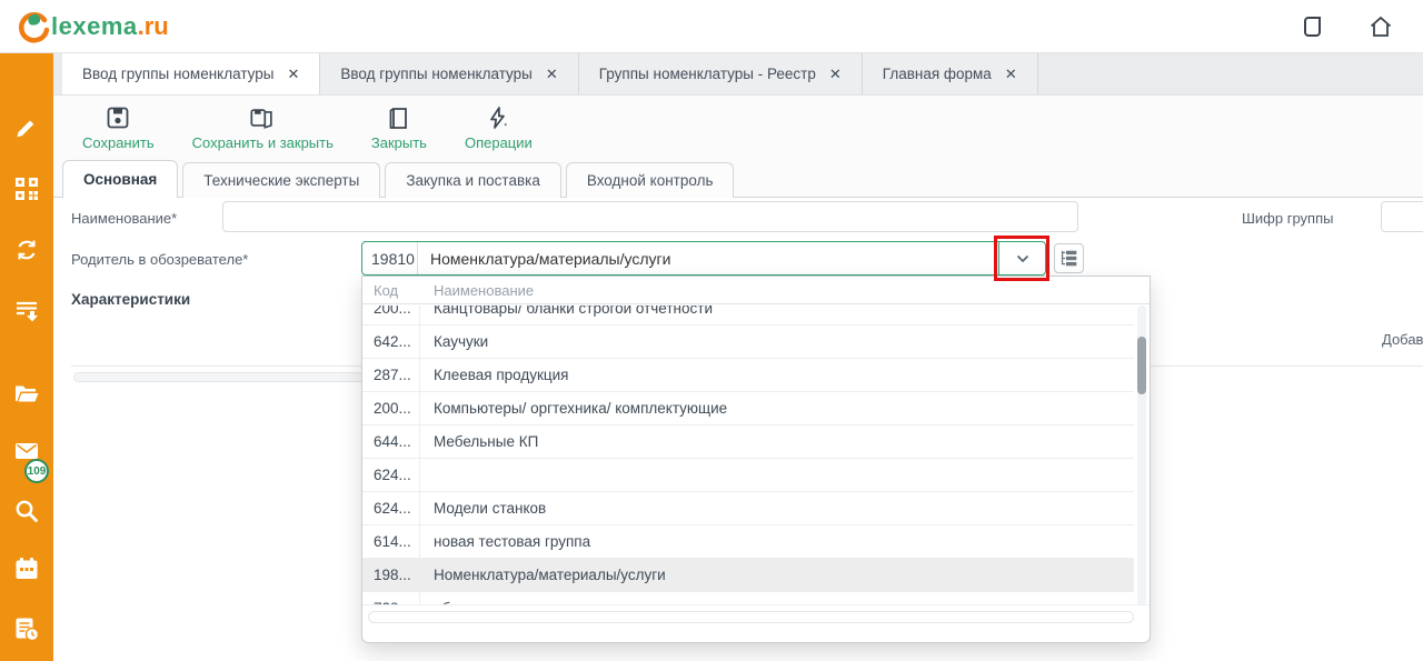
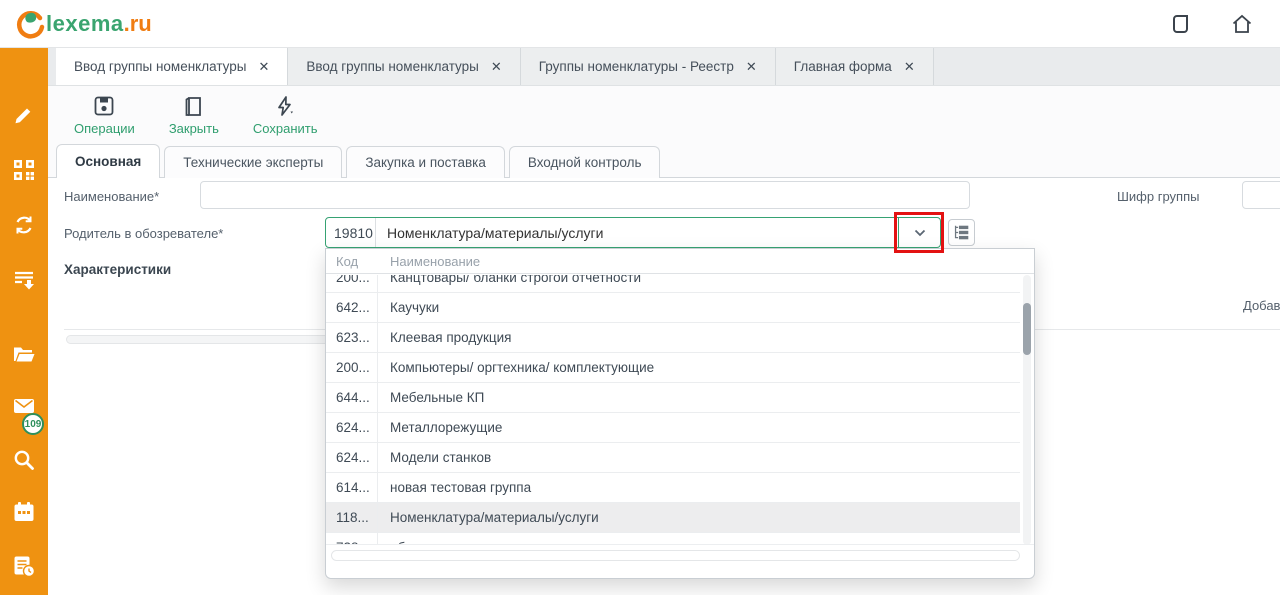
  lexema
  .ru
  109
  Ввод группы номенклатуры
  ✕
  Ввод группы номенклатуры
  ✕
  Группы номенклатуры - Реестр
  ✕
  Главная форма
  ✕
- Сохранить
+ Операции
- Сохранить и закрыть
  Закрыть
- Операции
+ Сохранить
  Основная
  Технические эксперты
  Закупка и поставка
  Входной контроль
  Наименование*
  Шифр группы
  Родитель в обозревателе*
  19810
  Номенклатура/материалы/услуги
  Характеристики
  Добав
  Код
  Наименование
  200...
  Канцтовары/ бланки строгой отчетности
  642...
  Каучуки
- 287...
+ 623...
  Клеевая продукция
  200...
  Компьютеры/ оргтехника/ комплектующие
  644...
  Мебельные КП
  624...
+ Металлорежущие
  624...
  Модели станков
  614...
  новая тестовая группа
- 198...
+ 118...
  Номенклатура/материалы/услуги
